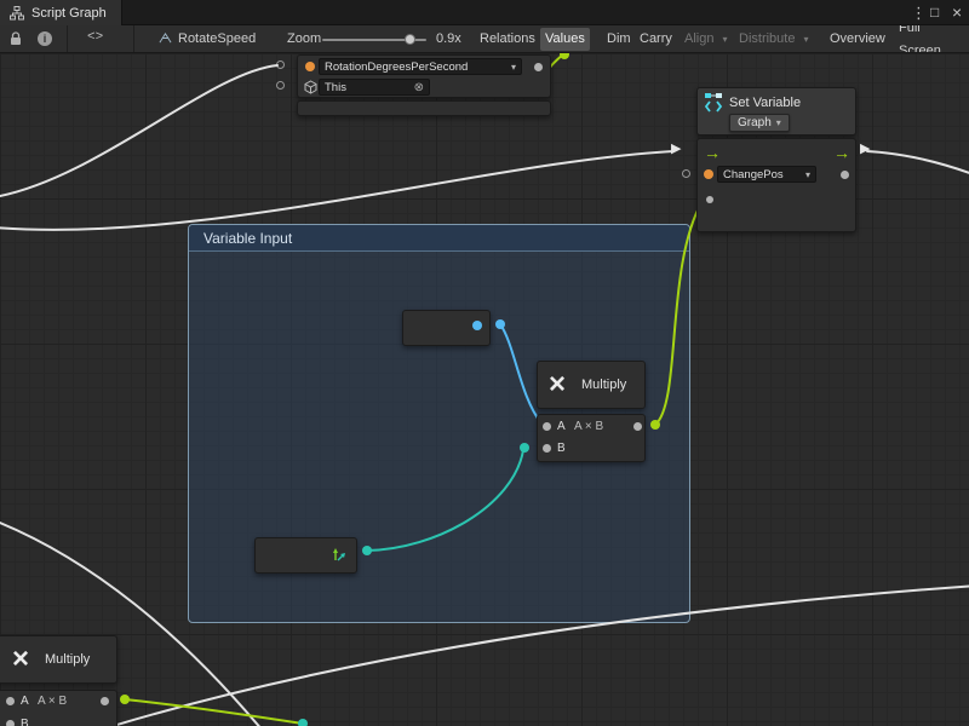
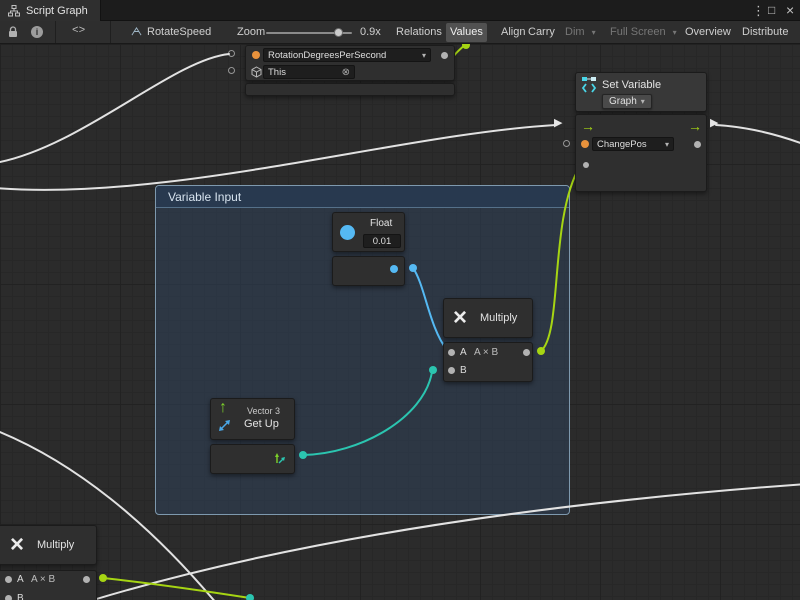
  Script Graph
  ⋮
  □
  ×
  i
  <>
  RotateSpeed
  Zoom
  0.9x
  Relations
  Values
- Dim
+ Align
  Carry
- Align
+ Dim
  ▾
- Distribute
+ Full Screen
  ▾
  Overview
- Full Screen
+ Distribute
  Variable Input
  RotationDegreesPerSecond
  ▾
  This
  ⊗
  Set Variable
  Graph
  ▾
  →
  →
  ChangePos
  ▾
  ▶
  ▶
+ Float
+ 0.01
  ×
  Multiply
  A
  A × B
  B
+ ↑
+ Vector 3
+ Get Up
  ×
  Multiply
  A
  A × B
  B
